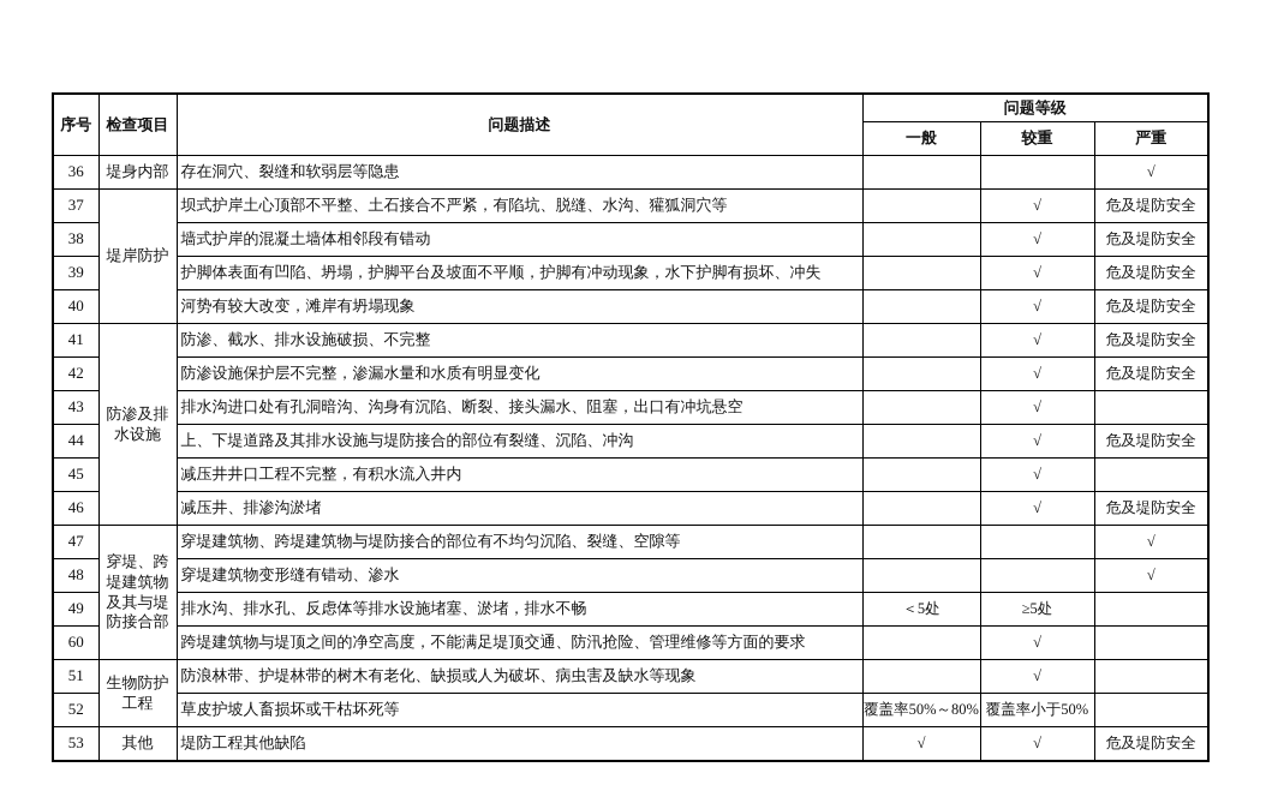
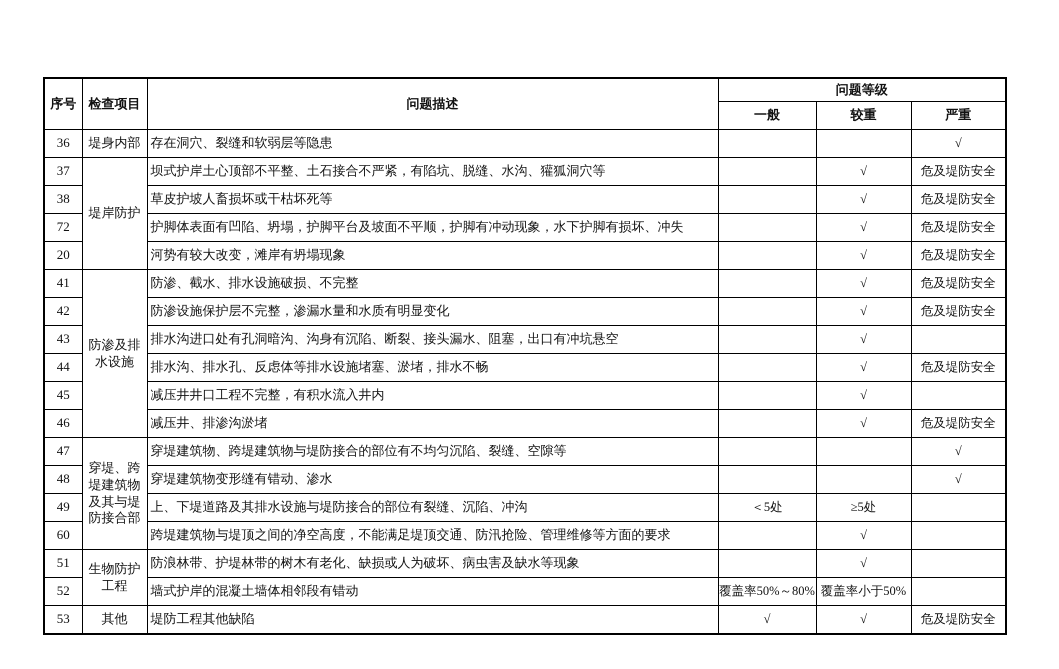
  序号	检查项目	问题描述	问题等级
  一般	较重	严重
  36	堤身内部	存在洞穴、裂缝和软弱层等隐患			√
  37	堤岸防护	坝式护岸土心顶部不平整、土石接合不严紧，有陷坑、脱缝、水沟、獾狐洞穴等		√	危及堤防安全
- 38	墙式护岸的混凝土墙体相邻段有错动		√	危及堤防安全
+ 38	草皮护坡人畜损坏或干枯坏死等		√	危及堤防安全
- 39	护脚体表面有凹陷、坍塌，护脚平台及坡面不平顺，护脚有冲动现象，水下护脚有损坏、冲失		√	危及堤防安全
+ 72	护脚体表面有凹陷、坍塌，护脚平台及坡面不平顺，护脚有冲动现象，水下护脚有损坏、冲失		√	危及堤防安全
- 40	河势有较大改变，滩岸有坍塌现象		√	危及堤防安全
+ 20	河势有较大改变，滩岸有坍塌现象		√	危及堤防安全
  41	防渗及排水设施	防渗、截水、排水设施破损、不完整		√	危及堤防安全
  42	防渗设施保护层不完整，渗漏水量和水质有明显变化		√	危及堤防安全
  43	排水沟进口处有孔洞暗沟、沟身有沉陷、断裂、接头漏水、阻塞，出口有冲坑悬空		√
- 44	上、下堤道路及其排水设施与堤防接合的部位有裂缝、沉陷、冲沟		√	危及堤防安全
+ 44	排水沟、排水孔、反虑体等排水设施堵塞、淤堵，排水不畅		√	危及堤防安全
  45	减压井井口工程不完整，有积水流入井内		√
  46	减压井、排渗沟淤堵		√	危及堤防安全
  47	穿堤、跨堤建筑物及其与堤防接合部	穿堤建筑物、跨堤建筑物与堤防接合的部位有不均匀沉陷、裂缝、空隙等			√
  48	穿堤建筑物变形缝有错动、渗水			√
- 49	排水沟、排水孔、反虑体等排水设施堵塞、淤堵，排水不畅	＜5处	≥5处
+ 49	上、下堤道路及其排水设施与堤防接合的部位有裂缝、沉陷、冲沟	＜5处	≥5处
  60	跨堤建筑物与堤顶之间的净空高度，不能满足堤顶交通、防汛抢险、管理维修等方面的要求		√
  51	生物防护工程	防浪林带、护堤林带的树木有老化、缺损或人为破坏、病虫害及缺水等现象		√
- 52	草皮护坡人畜损坏或干枯坏死等	覆盖率50%～80%	覆盖率小于50%
+ 52	墙式护岸的混凝土墙体相邻段有错动	覆盖率50%～80%	覆盖率小于50%
  53	其他	堤防工程其他缺陷	√	√	危及堤防安全
